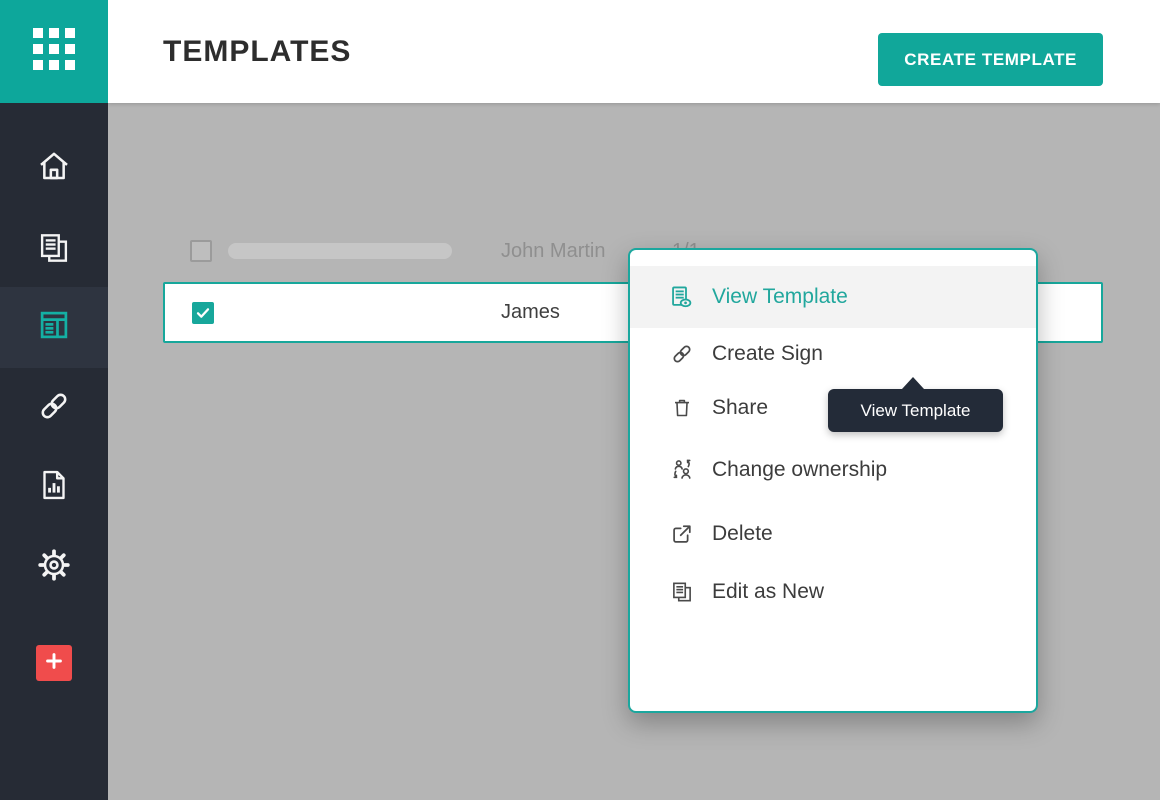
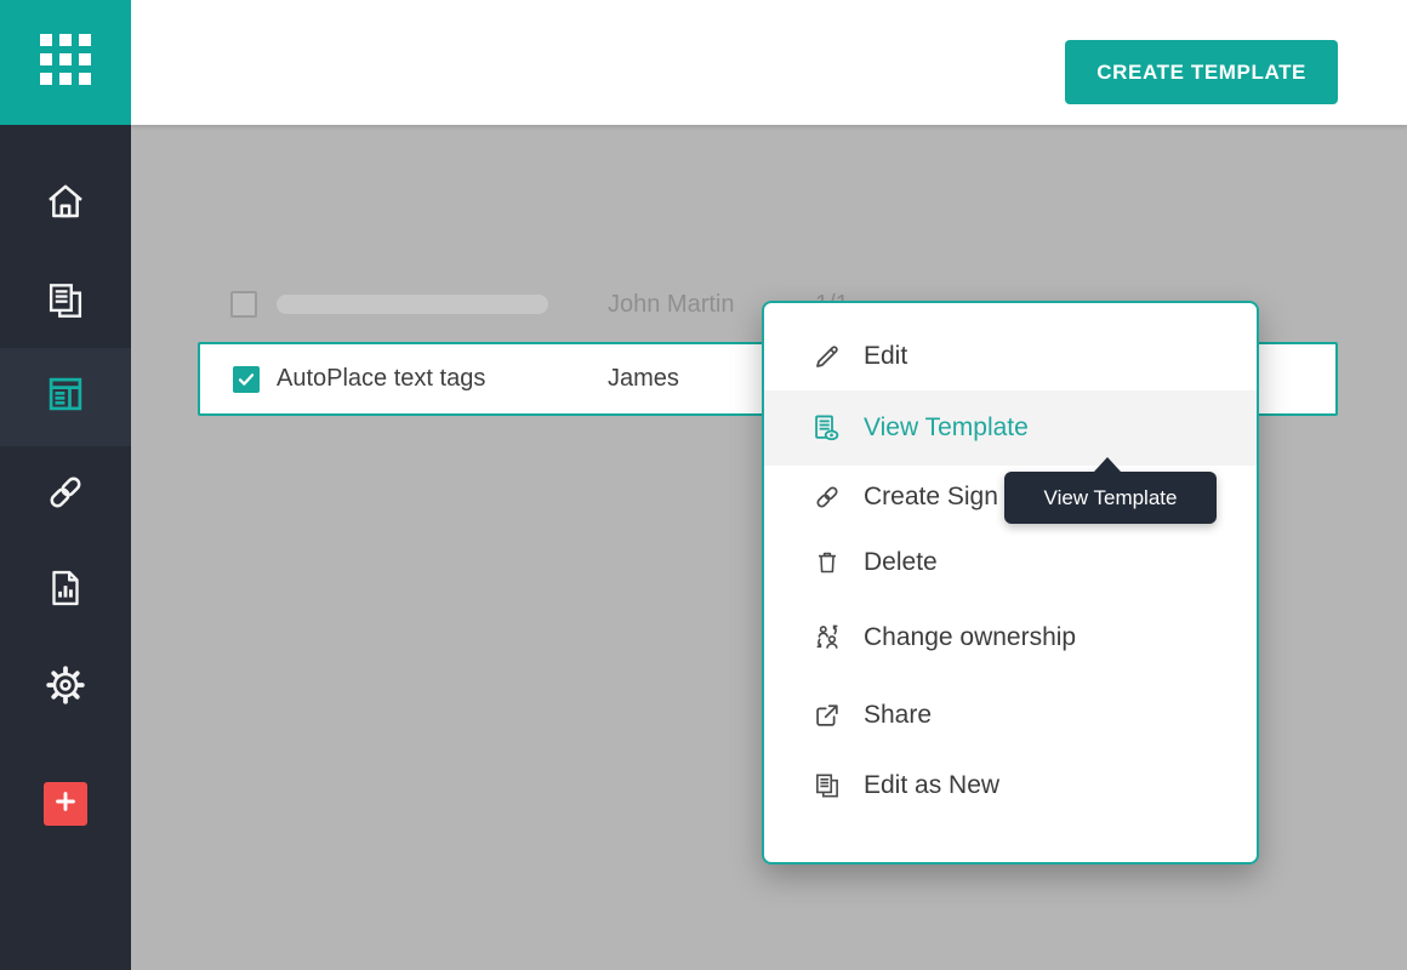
- TEMPLATES
  CREATE TEMPLATE
  John Martin
+ AutoPlace text tags
  James
+ Edit
  View Template
  Create Sign
- Share
+ Delete
  Change ownership
- Delete
+ Share
  Edit as New
  View Template
